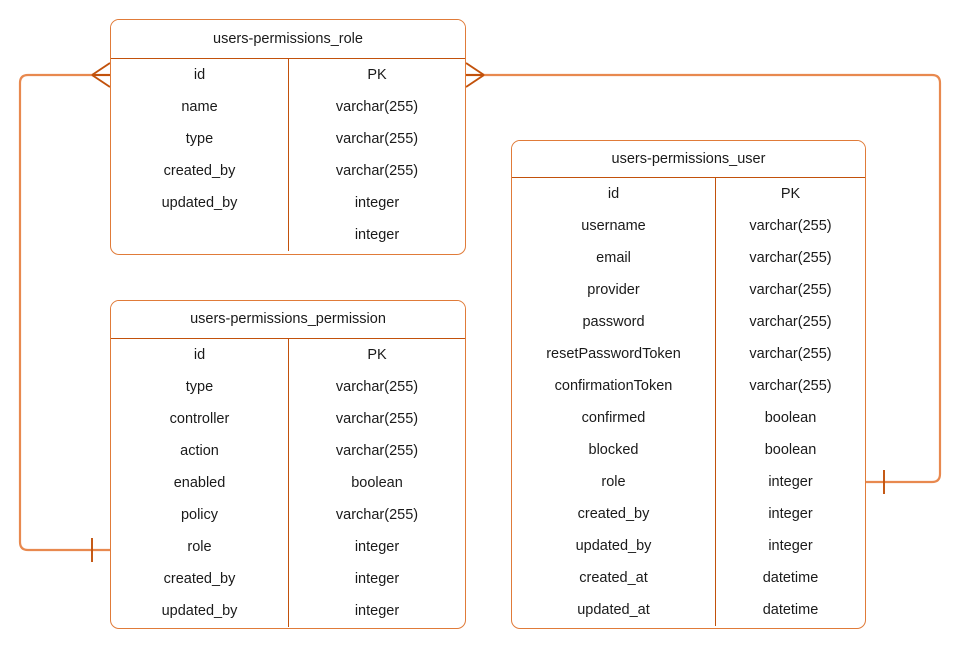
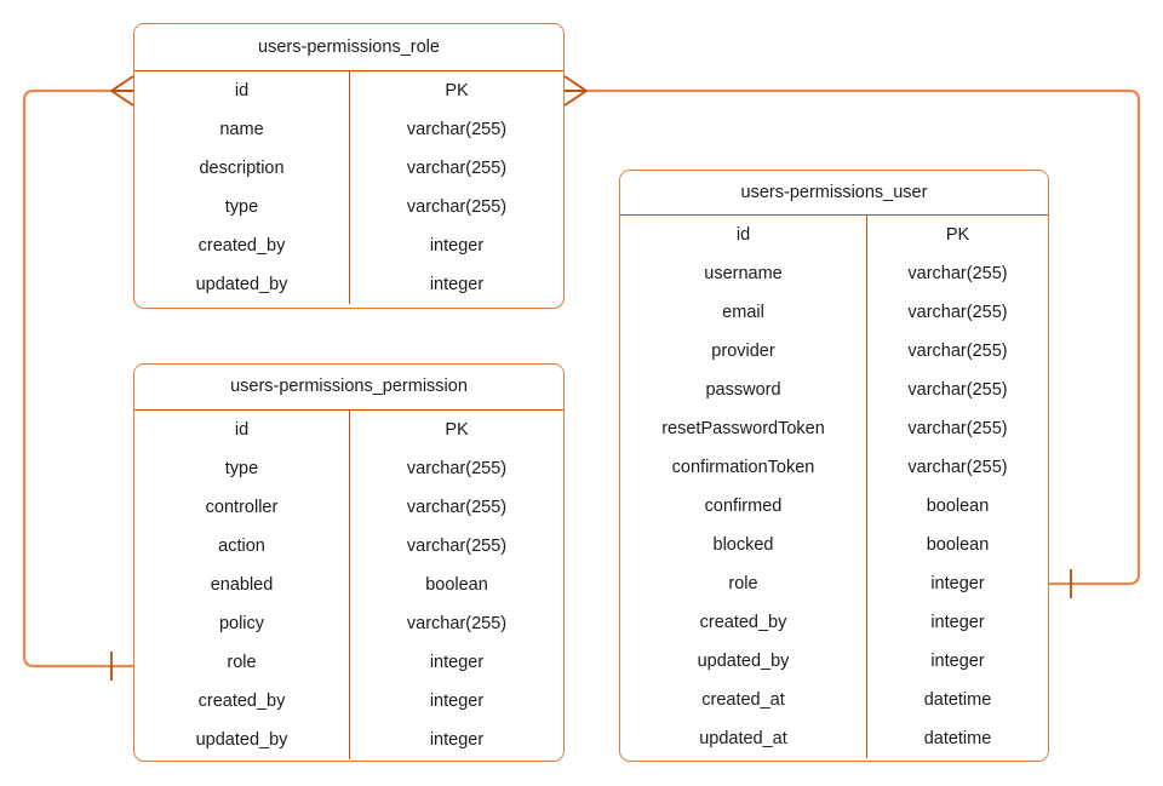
  users-permissions_role
  id
  name
+ description
  type
  created_by
  updated_by
  PK
  varchar(255)
  varchar(255)
  varchar(255)
  integer
  integer
  users-permissions_permission
  id
  type
  controller
  action
  enabled
  policy
  role
  created_by
  updated_by
  PK
  varchar(255)
  varchar(255)
  varchar(255)
  boolean
  varchar(255)
  integer
  integer
  integer
  users-permissions_user
  id
  username
  email
  provider
  password
  resetPasswordToken
  confirmationToken
  confirmed
  blocked
  role
  created_by
  updated_by
  created_at
  updated_at
  PK
  varchar(255)
  varchar(255)
  varchar(255)
  varchar(255)
  varchar(255)
  varchar(255)
  boolean
  boolean
  integer
  integer
  integer
  datetime
  datetime
